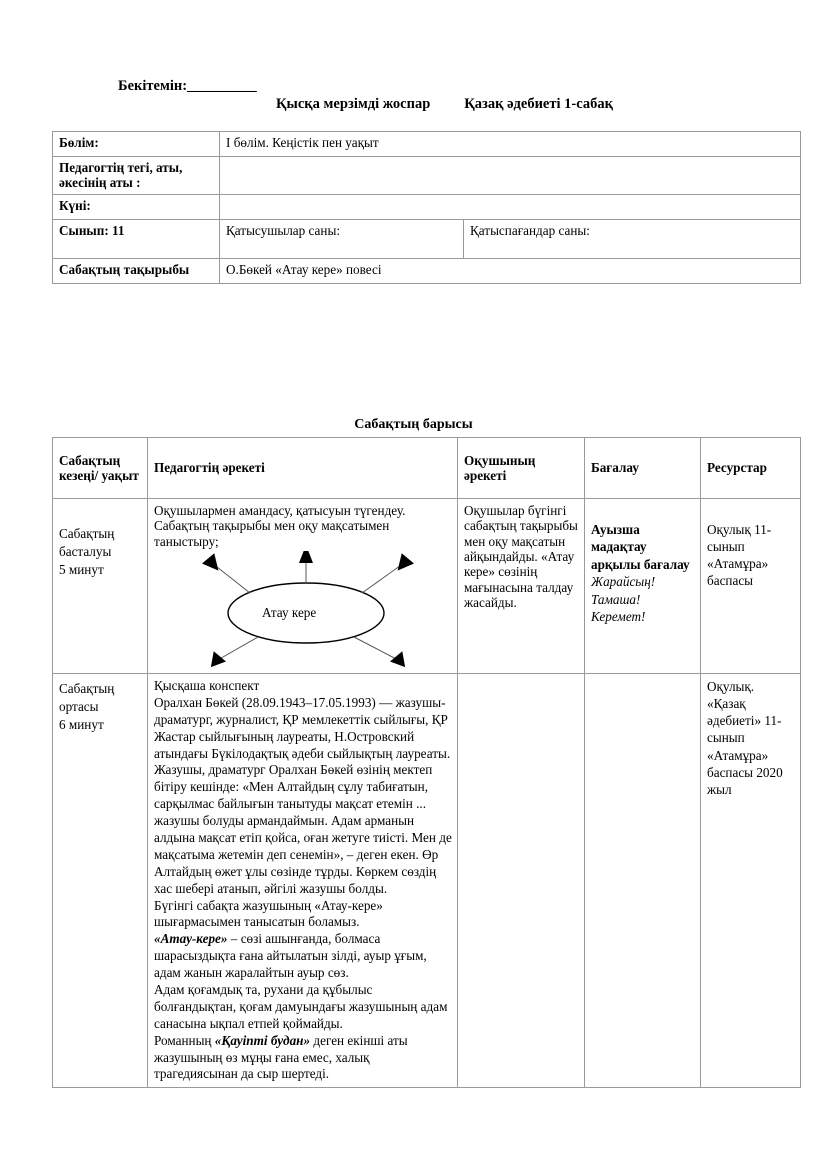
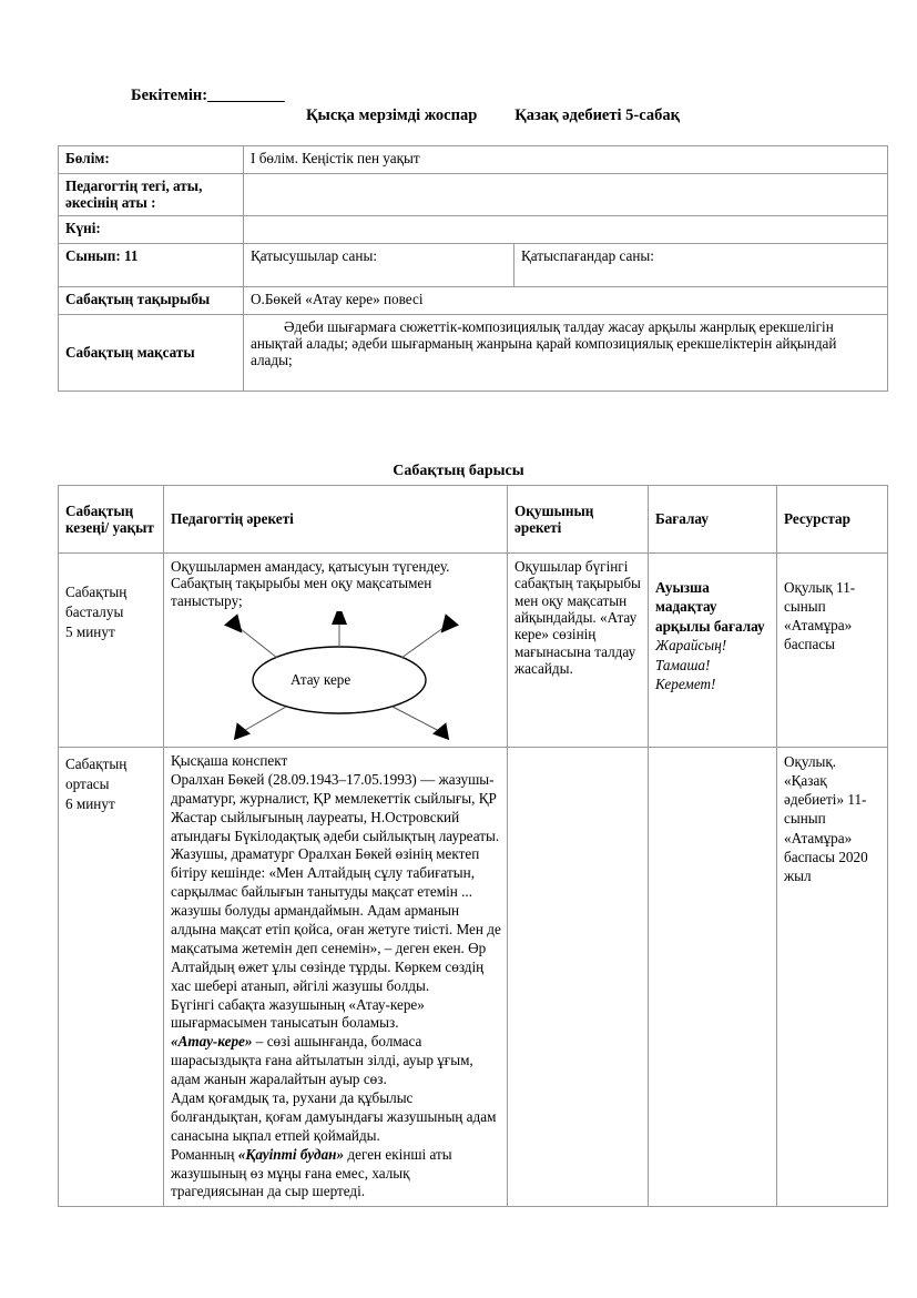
  Бекітемін:_________
- Қысқа мерзімді жоспар Қазақ әдебиеті 1-сабақ
+ Қысқа мерзімді жоспар Қазақ әдебиеті 5-сабақ
  Бөлім:	І бөлім. Кеңістік пен уақыт
  Педагогтің тегі, аты, әкесінің аты :
  Күні:
  Сынып: 11	Қатысушылар саны:	Қатыспағандар саны:
  Сабақтың тақырыбы	О.Бөкей «Атау кере» повесі
+ Сабақтың мақсаты	Әдеби шығармаға сюжеттік-композициялық талдау жасау арқылы жанрлық ерекшелігін анықтай алады; әдеби шығарманың жанрына қарай композициялық ерекшеліктерін айқындай алады;
  Сабақтың барысы
  Сабақтың кезеңі/ уақыт	Педагогтің әрекеті	Оқушының әрекеті	Бағалау	Ресурстар
  Сабақтың басталуы 5 минут	Оқушылармен амандасу, қатысуын түгендеу. Сабақтың тақырыбы мен оқу мақсатымен таныстыру; Атау кере	Оқушылар бүгінгі сабақтың тақырыбы мен оқу мақсатын айқындайды. «Атау кере» сөзінің мағынасына талдау жасайды.	Ауызша мадақтау арқылы бағалау Жарайсың! Тамаша! Керемет!	Оқулық 11-сынып «Атамұра» баспасы
  Сабақтың ортасы 6 минут	Қысқаша конспект Оралхан Бөкей (28.09.1943–17.05.1993) — жазушы-драматург, журналист, ҚР мемлекеттік сыйлығы, ҚР Жастар сыйлығының лауреаты, Н.Островский атындағы Бүкілодақтық әдеби сыйлықтың лауреаты. Жазушы, драматург Оралхан Бөкей өзінің мектеп бітіру кешінде: «Мен Алтайдың сұлу табиғатын, сарқылмас байлығын танытуды мақсат етемін ... жазушы болуды армандаймын. Адам арманын алдына мақсат етіп қойса, оған жетуге тиісті. Мен де мақсатыма жетемін деп сенемін», – деген екен. Өр Алтайдың өжет ұлы сөзінде тұрды. Көркем сөздің хас шебері атанып, әйгілі жазушы болды. Бүгінгі сабақта жазушының «Атау-кере» шығармасымен танысатын боламыз. «Атау-кере» – сөзі ашынғанда, болмаса шарасыздықта ғана айтылатын зілді, ауыр ұғым, адам жанын жаралайтын ауыр сөз. Адам қоғамдық та, рухани да құбылыс болғандықтан, қоғам дамуындағы жазушының адам санасына ықпал етпей қоймайды. Романның «Қауіпті будан» деген екінші аты жазушының өз мұңы ғана емес, халық трагедиясынан да сыр шертеді.			Оқулық. «Қазақ әдебиеті» 11-сынып «Атамұра» баспасы 2020 жыл
